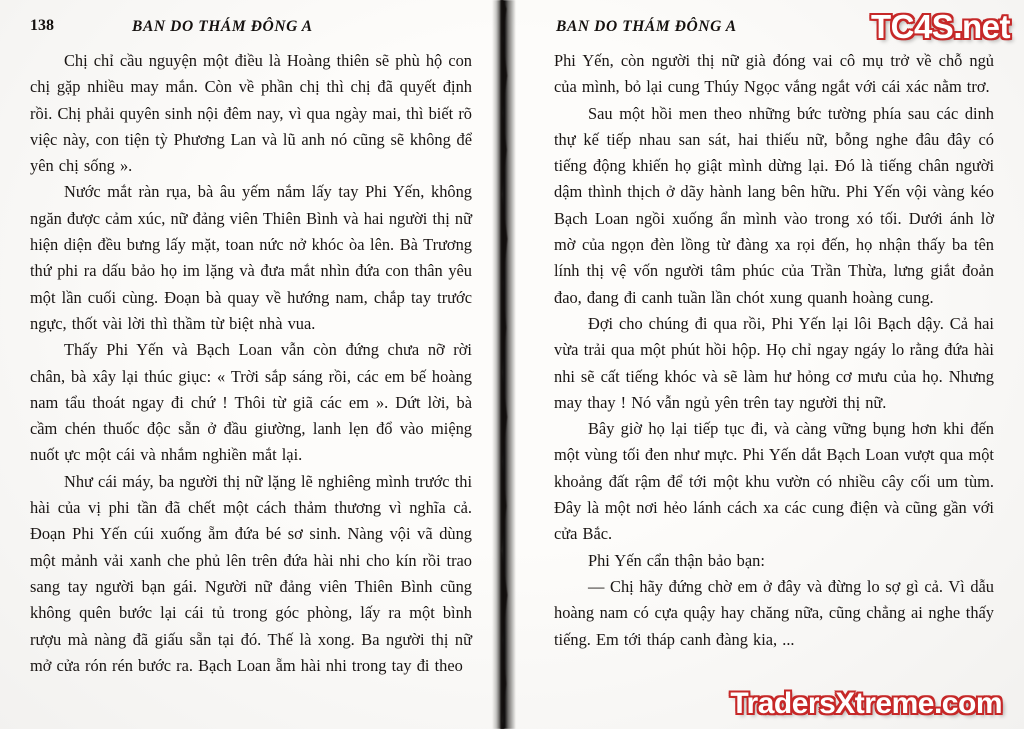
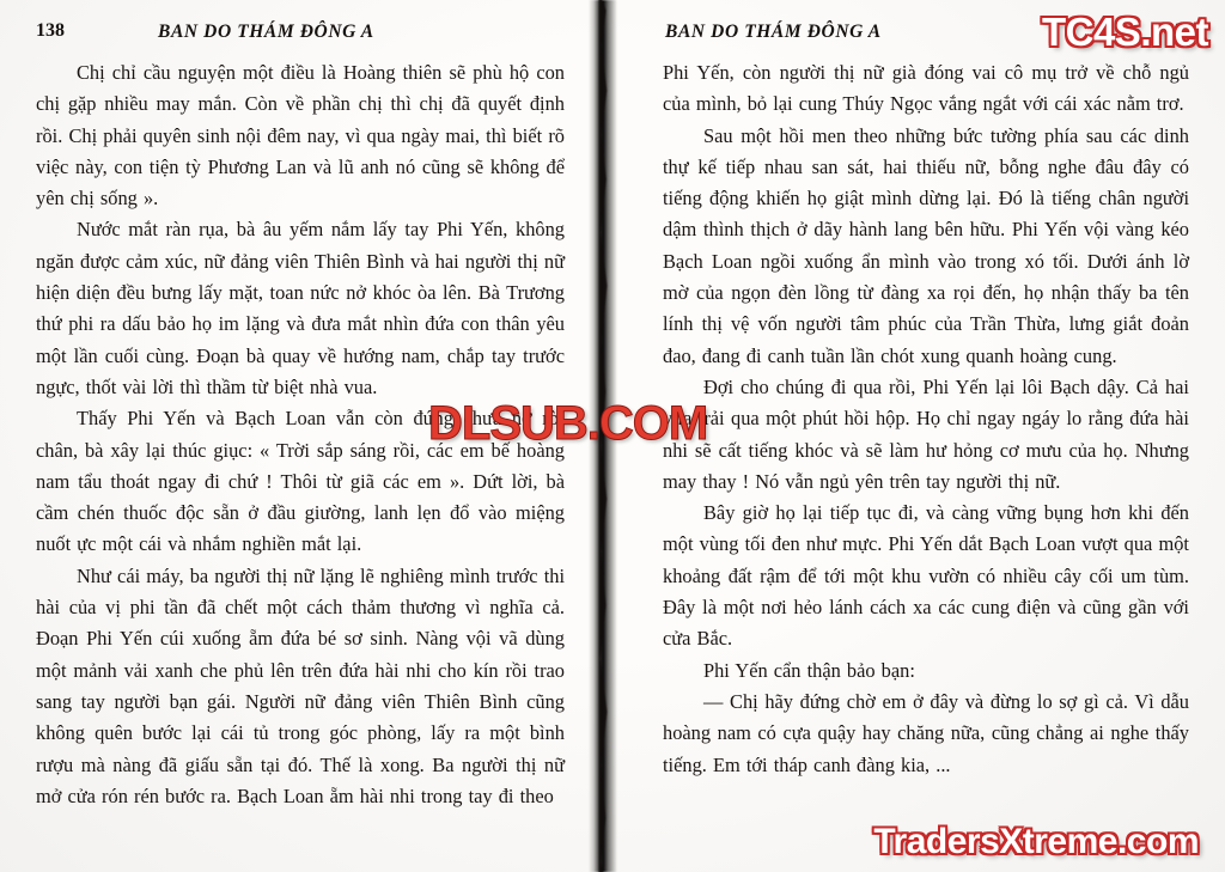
  TC4S.net
+ DLSUB.COM
  TradersXtreme.com
